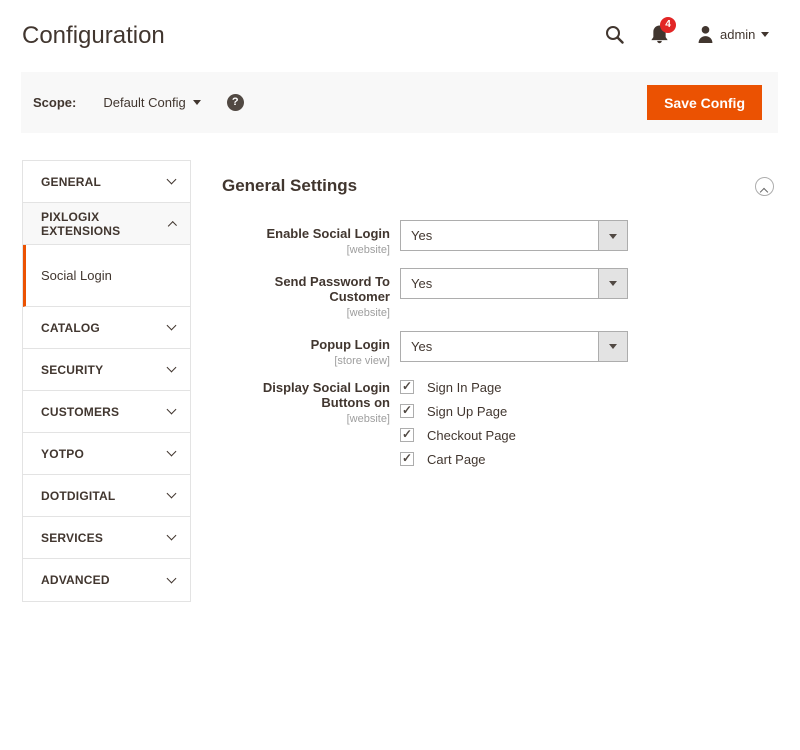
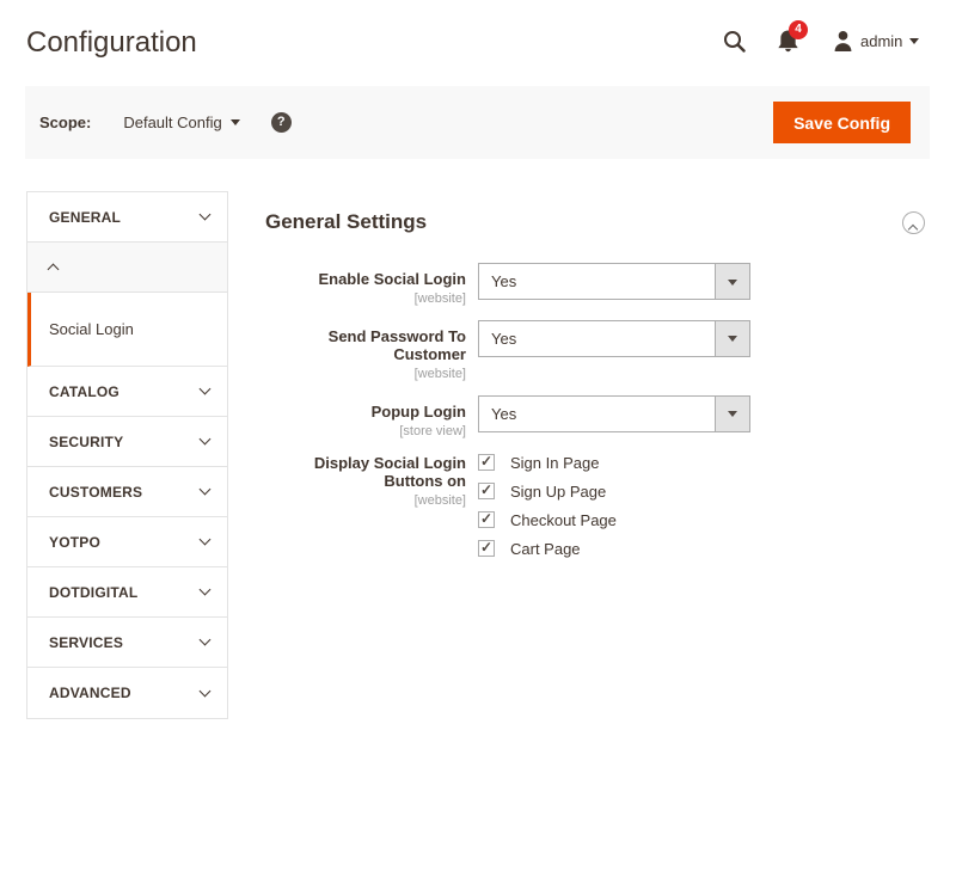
  Configuration
  4
  admin
  Scope:
  Default Config
  Save Config
  GENERAL
- PIXLOGIX EXTENSIONS
  Social Login
  CATALOG
  SECURITY
  CUSTOMERS
  YOTPO
  DOTDIGITAL
  SERVICES
  ADVANCED
  General Settings
  Enable Social Login
  [website]
  Yes
  Send Password To Customer
  [website]
  Yes
  Popup Login
  [store view]
  Yes
  Display Social Login Buttons on
  [website]
  Sign In Page
  Sign Up Page
  Checkout Page
  Cart Page
